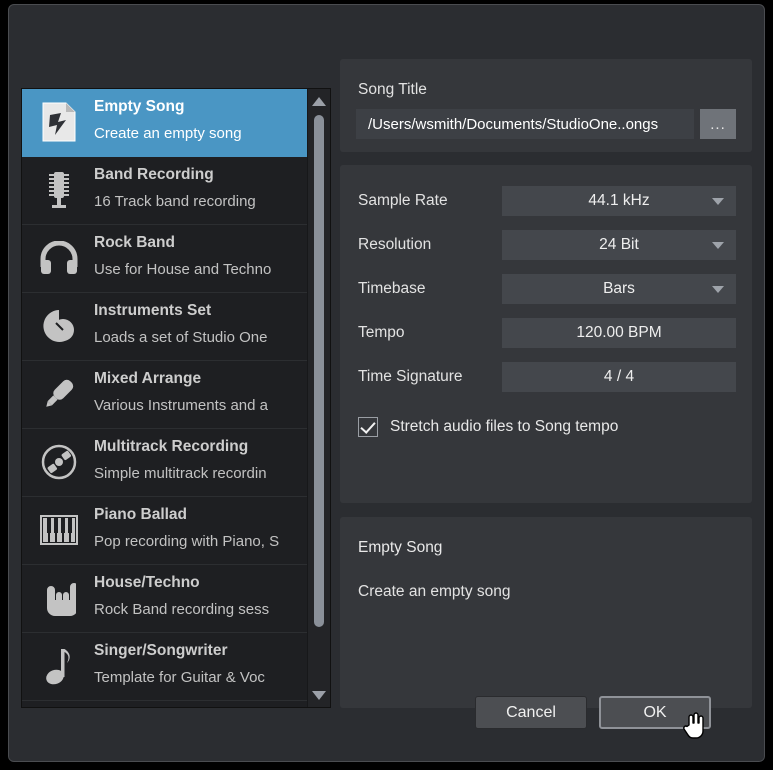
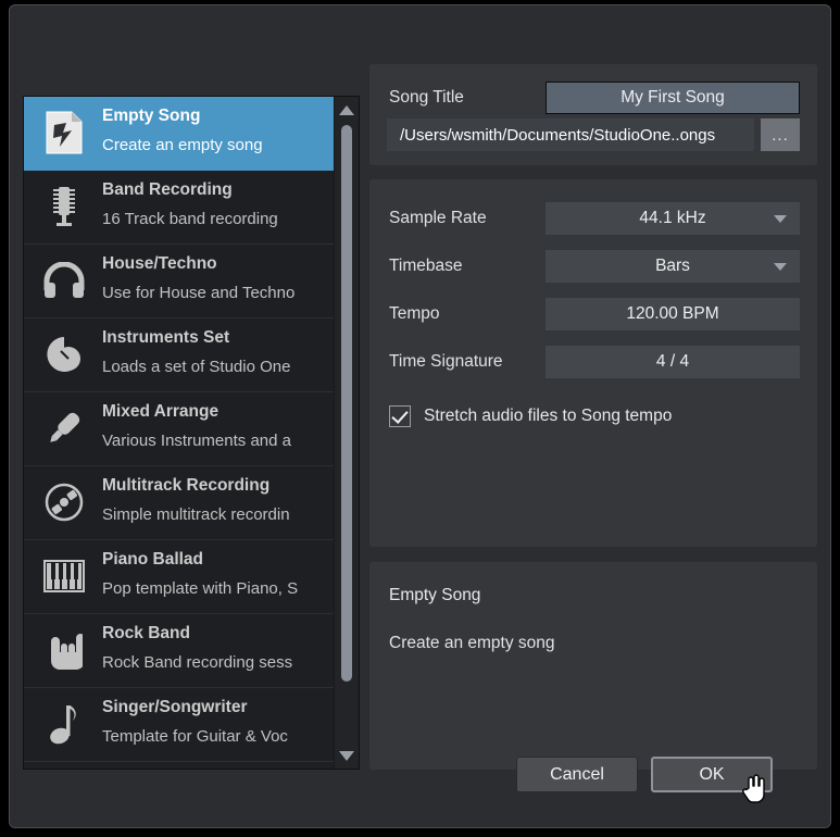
  Empty Song
  Create an empty song
  Band Recording
  16 Track band recording
- Rock Band
+ House/Techno
  Use for House and Techno
  Instruments Set
  Loads a set of Studio One
  Mixed Arrange
  Various Instruments and a
  Multitrack Recording
  Simple multitrack recordin
  Piano Ballad
- Pop recording with Piano, S
+ Pop template with Piano, S
- House/Techno
+ Rock Band
  Rock Band recording sess
  Singer/Songwriter
  Template for Guitar & Voc
  Song Title
+ My First Song
  /Users/wsmith/Documents/StudioOne..ongs
  ...
  Sample Rate
  44.1 kHz
- Resolution
- 24 Bit
  Timebase
  Bars
  Tempo
  120.00 BPM
  Time Signature
  4 / 4
  Stretch audio files to Song tempo
  Empty Song
  Create an empty song
  Cancel
  OK
